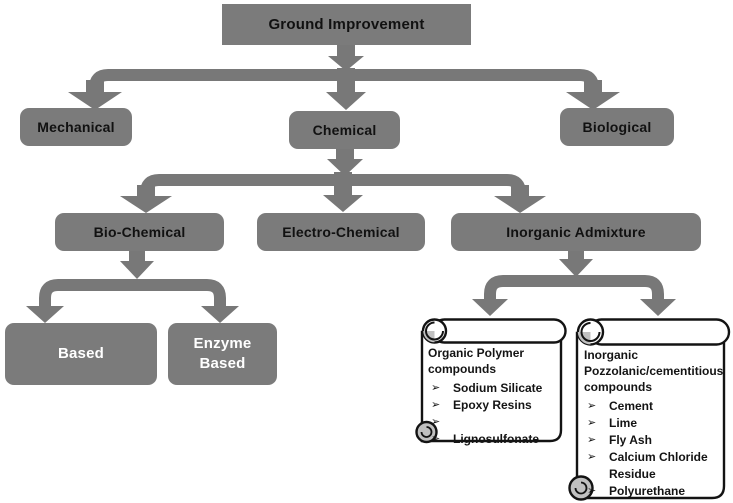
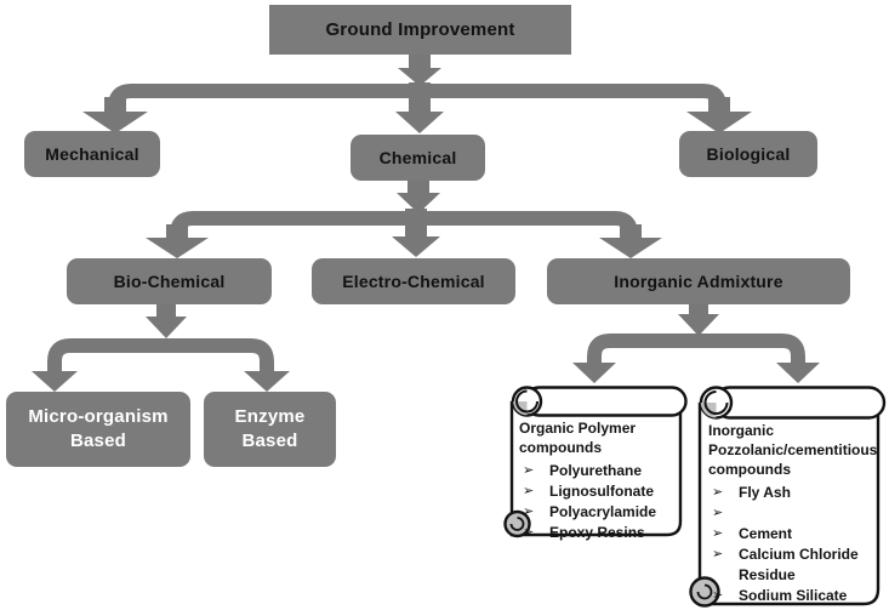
  Ground Improvement
  Mechanical
  Chemical
  Biological
  Bio-Chemical
  Electro-Chemical
  Inorganic Admixture
+ Micro-organism
  Based
  Enzyme
  Based
  Organic Polymer compounds
  ➢
- Sodium Silicate
+ Polyurethane
  ➢
- Epoxy Resins
+ Lignosulfonate
  ➢
+ Polyacrylamide
  ➢
- Lignosulfonate
+ Epoxy Resins
  Inorganic Pozzolanic/cementitious compounds
  ➢
- Cement
+ Fly Ash
  ➢
- Lime
  ➢
- Fly Ash
+ Cement
  ➢
  Calcium Chloride Residue
  ➢
- Polyurethane
+ Sodium Silicate
